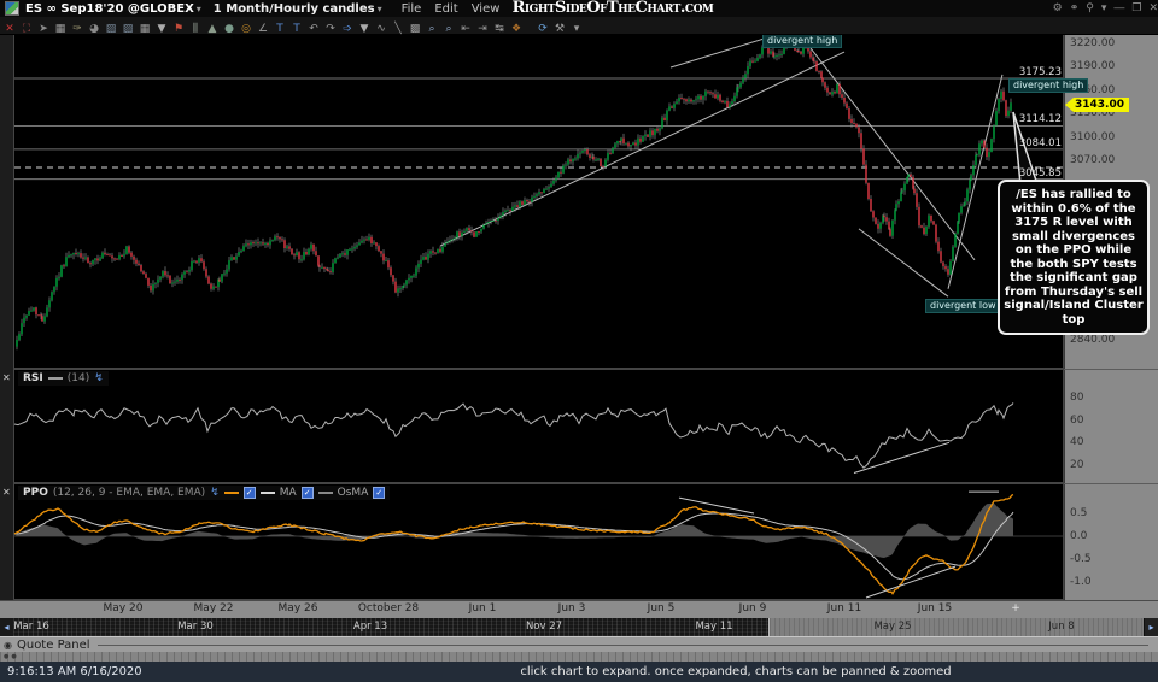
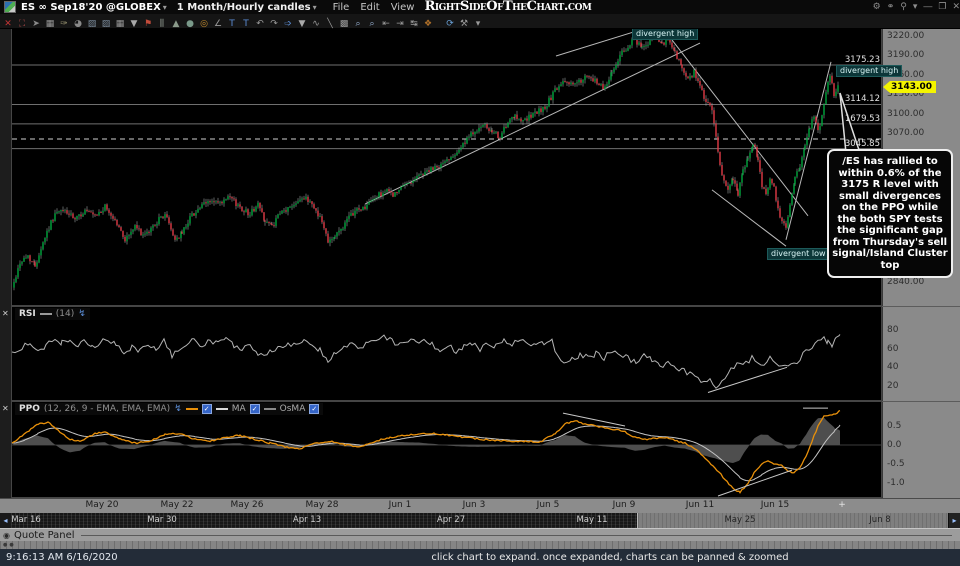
  ES ∞ Sep18'20 @GLOBEX
  ▾
  1 Month/Hourly candles
  ▾
  File
  Edit
  View
  RightSideOfTheChart.com
  ⚙
  ⚭
  ⚲
  ▾
  ―
  ❐
  ✕
  ✕ ⛶ ➤ ▦ ✑ ◕ ▨ ▨ ▦ ▼ ⚑ ⫼ ▲ ● ◎ ∠ T T ↶ ↷ ➩ ▼ ∿ ╲ ▩ ⌕ ⌕ ⇤ ⇥ ↹ ❖
  ⟳ ⚒ ▾
  3220.00
  3190.00
  3130.00
  3100.00
  3070.00
  2840.00
  80
  60
  40
  20
  0.5
  0.0
  -0.5
  -1.0
  3175.23
  3114.12
- 3084.01
+ 1679.53
  3045.85
  divergent high
  divergent high
  divergent low
  May 20
  May 22
  May 26
- October 28
+ May 28
  Jun 1
  Jun 3
  Jun 5
  Jun 9
  Jun 11
  Jun 15
  +
  Mar 16
  Mar 30
  Apr 13
- Nov 27
+ Apr 27
  May 11
  May 25
  Jun 8
  3143.00
  /ES has rallied to within 0.6% of the 3175 R level with small divergences on the PPO while the both SPY tests the significant gap from Thursday's sell signal/Island Cluster top
  ✕
  RSI
  (14)
  ↯
  ✕
  PPO
  (12, 26, 9 - EMA, EMA, EMA)
  ↯
  ✓
  MA
  ✓
  OsMA
  ✓
  ◂
  ▸
  ◉
  Quote Panel
  9:16:13 AM 6/16/2020
  click chart to expand. once expanded, charts can be panned & zoomed
